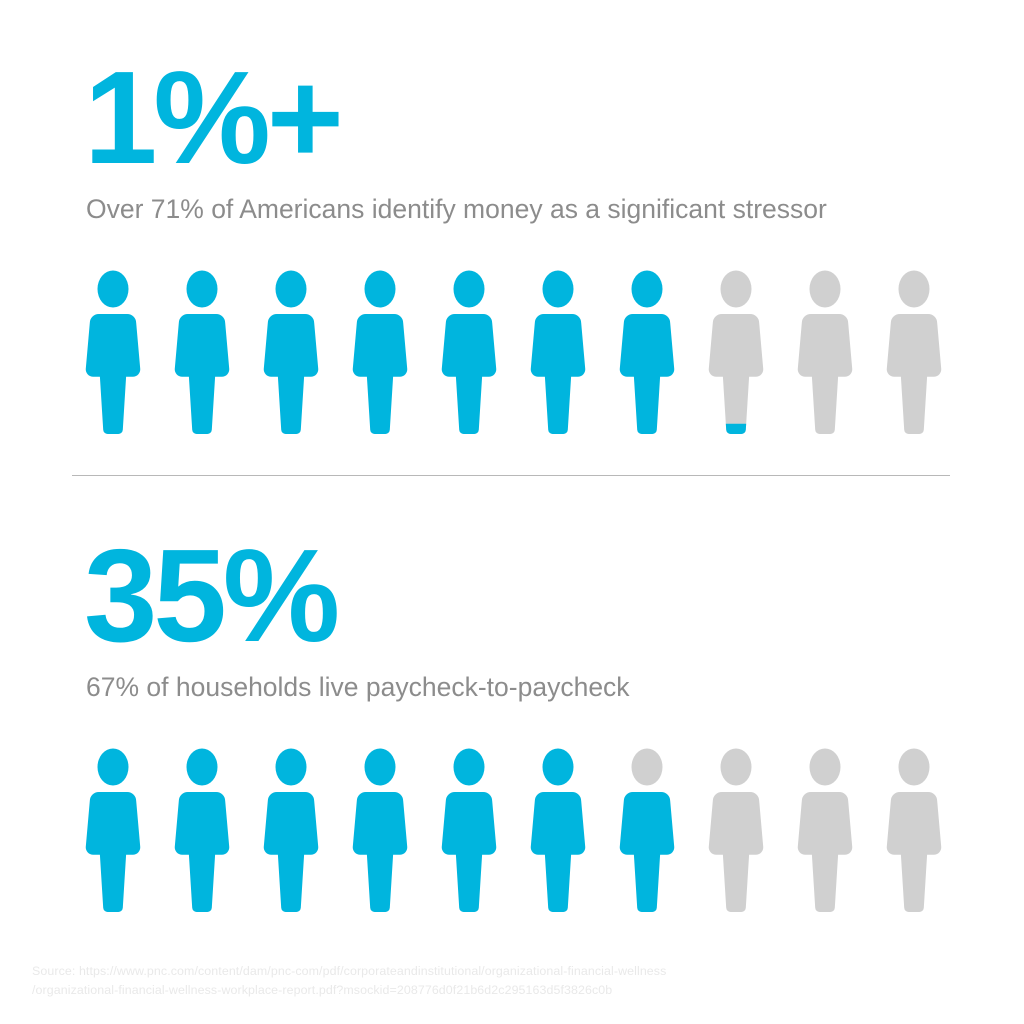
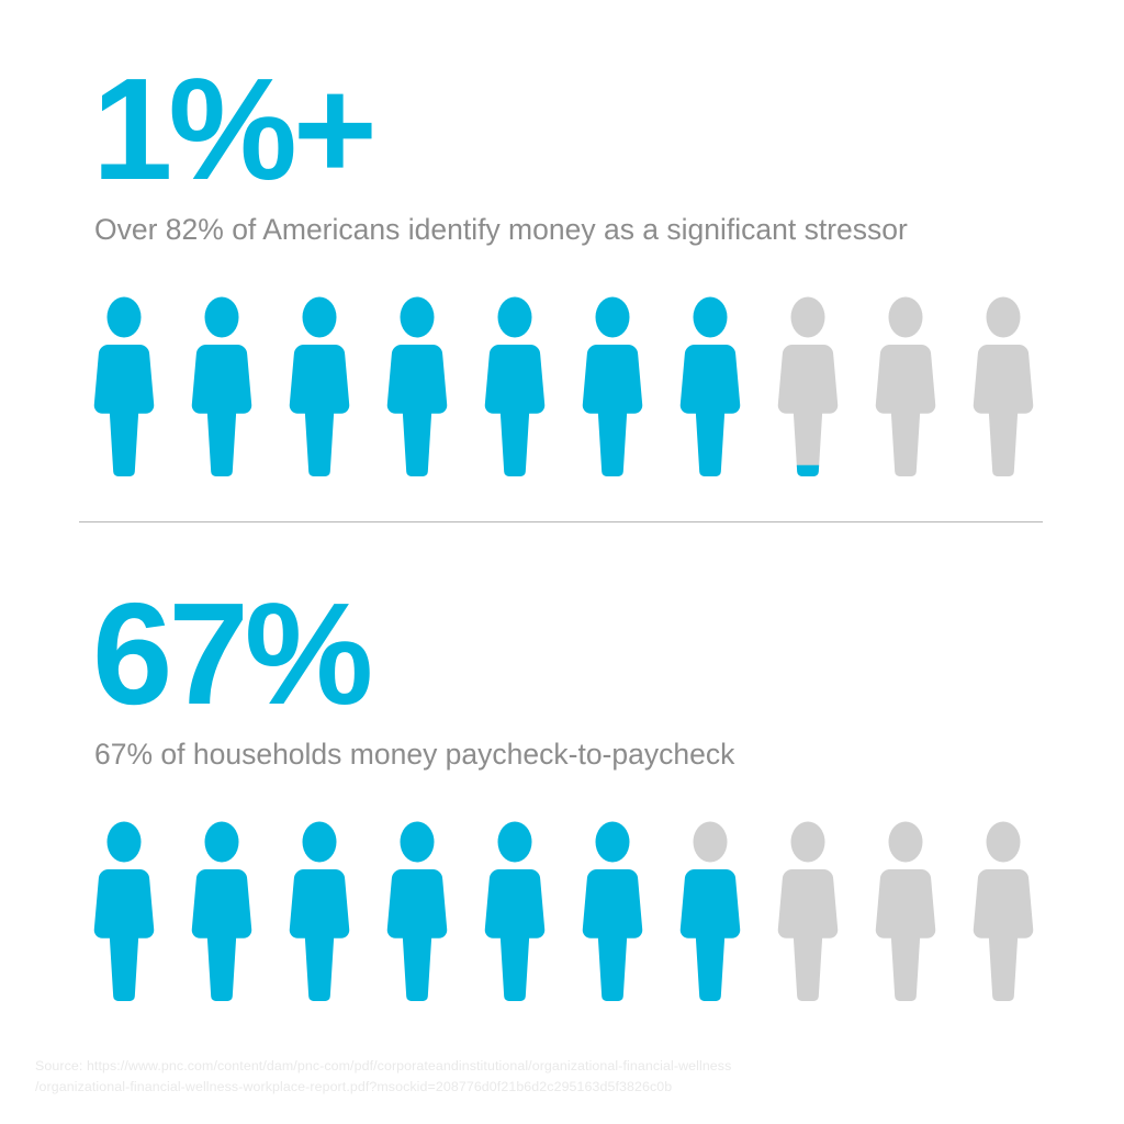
  1%+
- Over 71% of Americans identify money as a significant stressor
+ Over 82% of Americans identify money as a significant stressor
- 35%
+ 67%
- 67% of households live paycheck-to-paycheck
+ 67% of households money paycheck-to-paycheck
